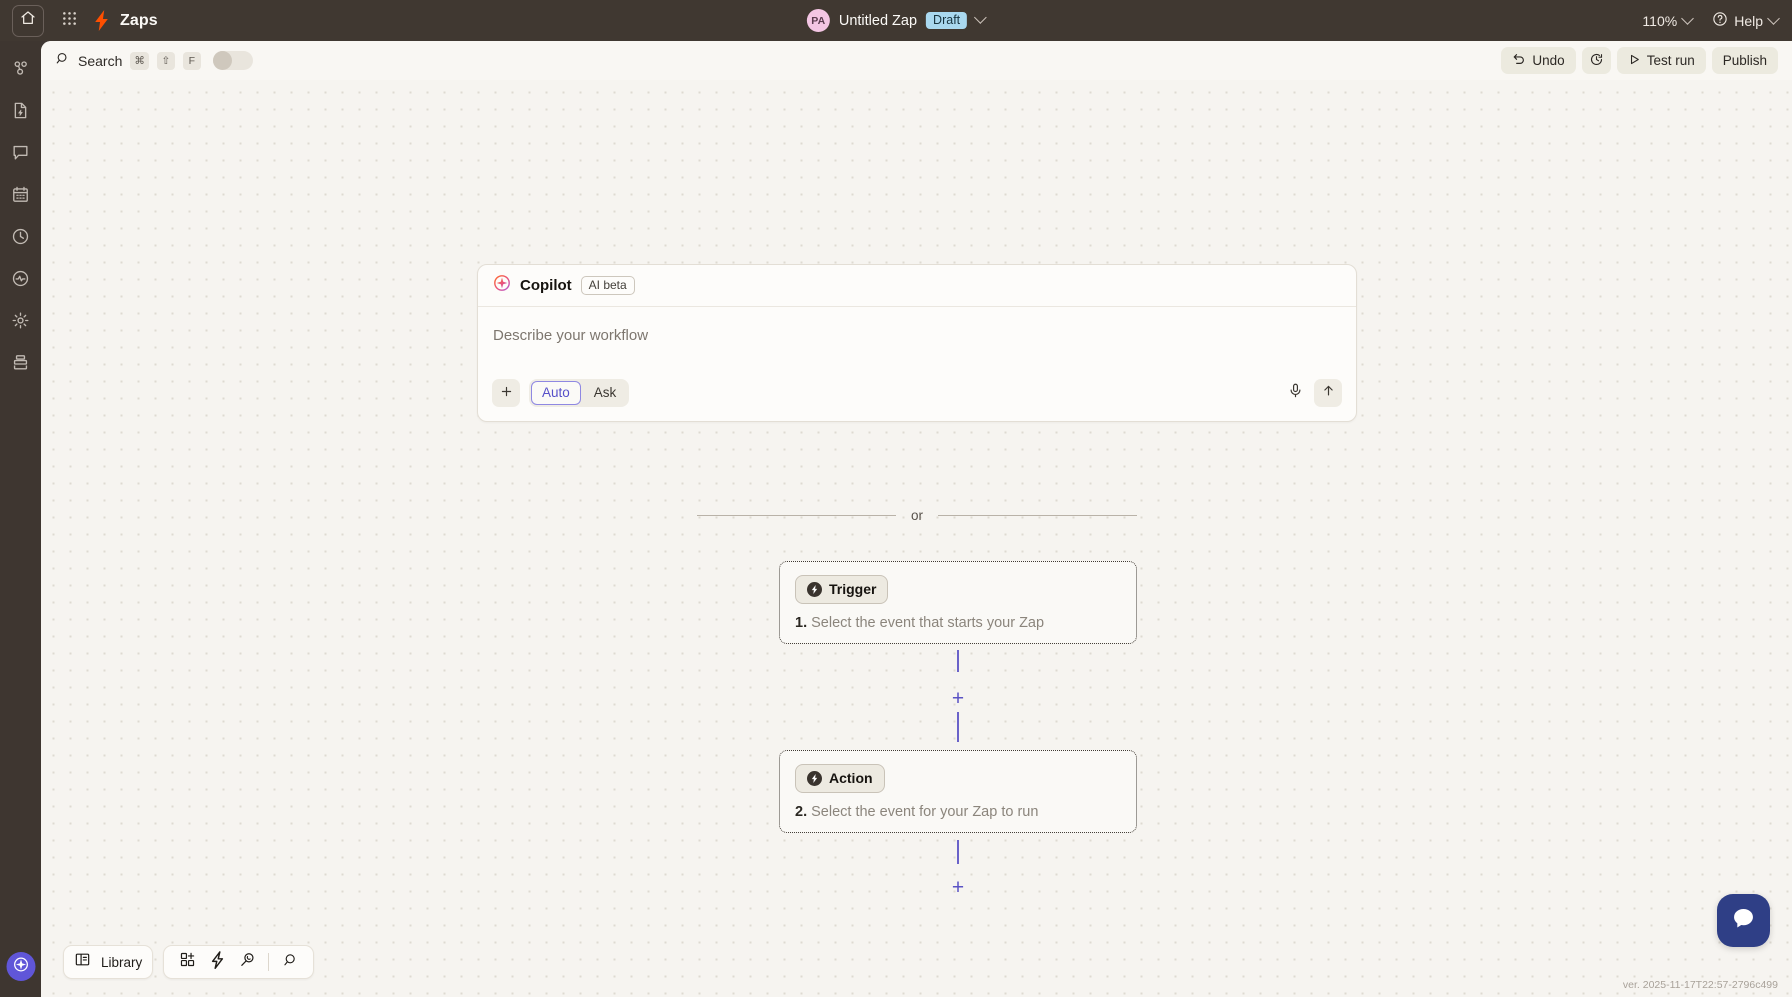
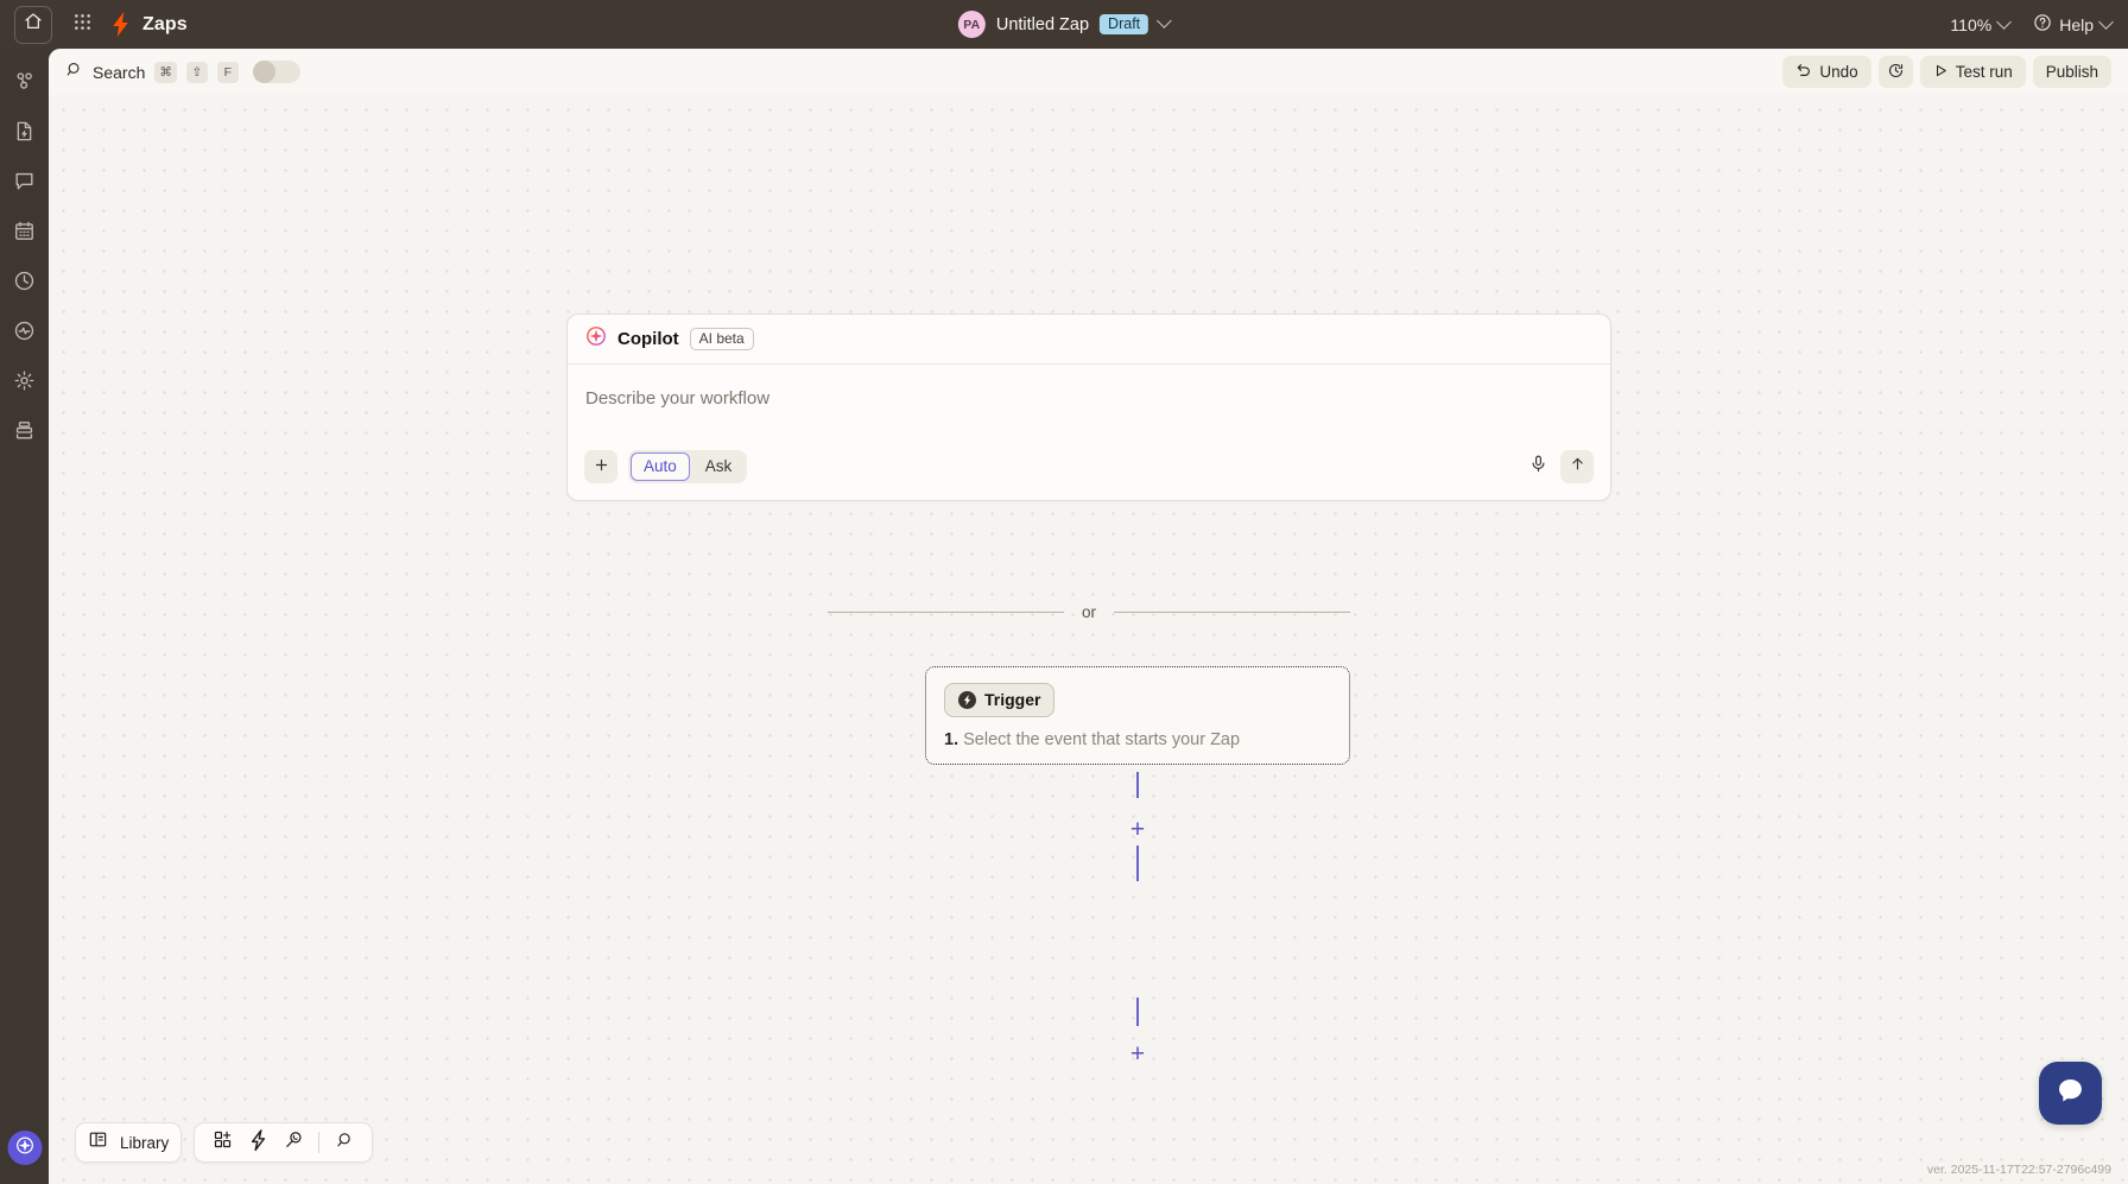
  Zaps
  PA
  Untitled Zap
  Draft
  110%
  Help
  Search
  ⌘
  ⇧
  F
  Undo
  Test run
  Publish
  Copilot
  AI beta
  Describe your workflow
  Auto
  Ask
  or
  Trigger
  1. Select the event that starts your Zap
  +
- Action
- 2. Select the event for your Zap to run
  +
  Library
  ver. 2025-11-17T22:57-2796c499
